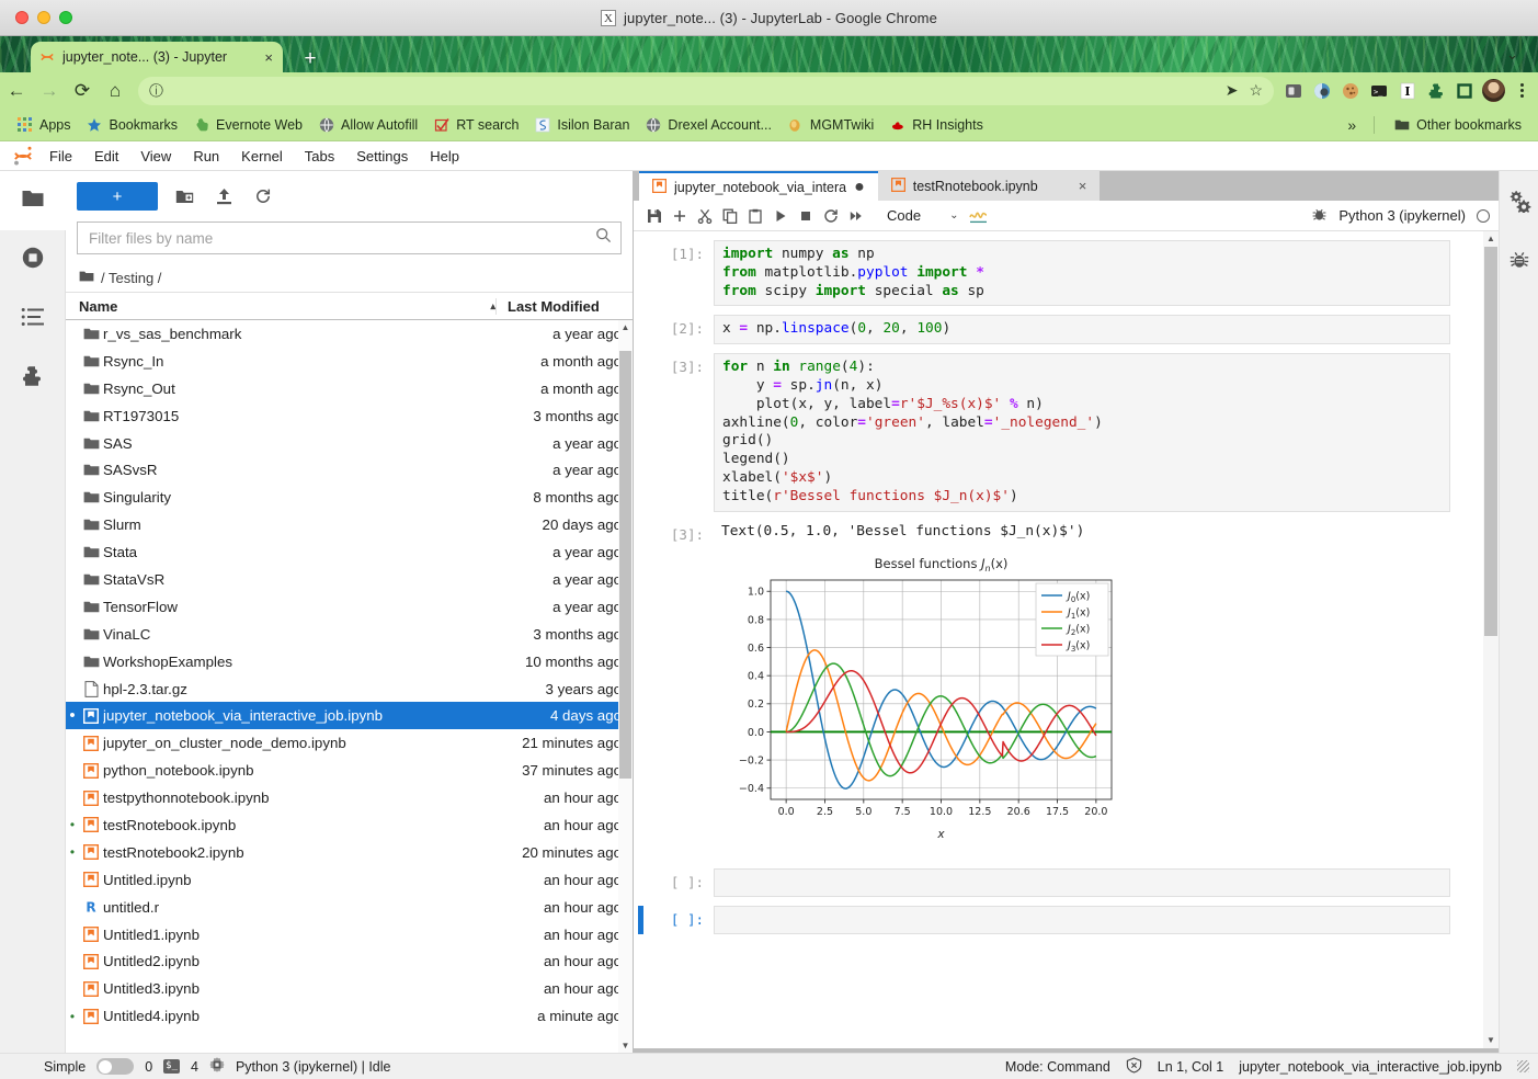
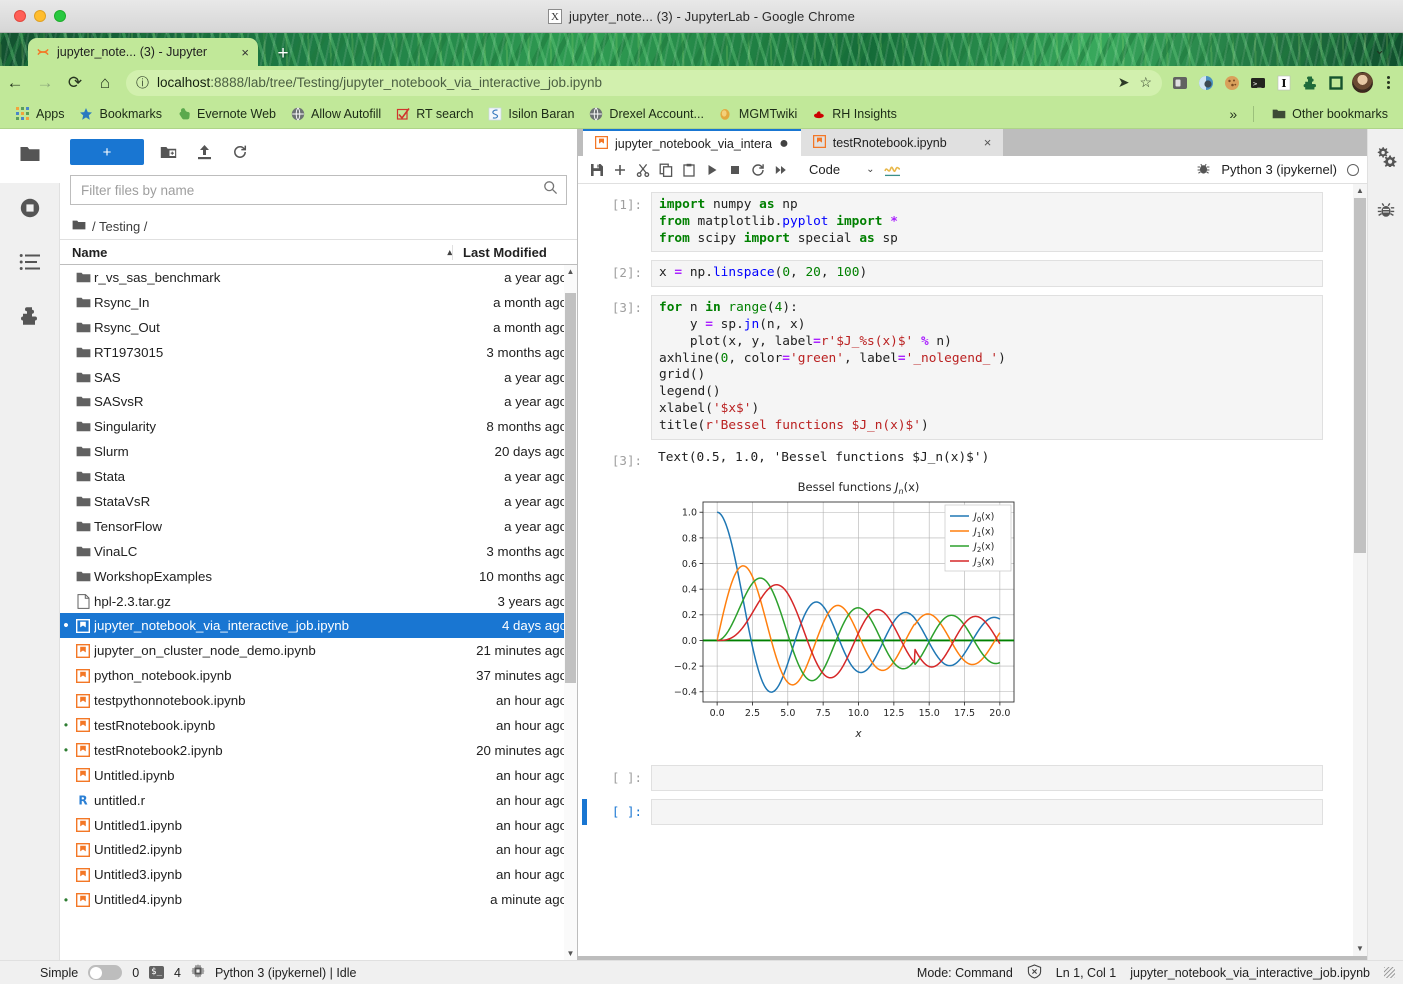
  X
  jupyter_note... (3) - JupyterLab - Google Chrome
  jupyter_note... (3) - Jupyter
  ×
  +
  ⌄
  ←
  →
  ⟳
  ⌂
  ⓘ
+ localhost:8888/lab/tree/Testing/jupyter_notebook_via_interactive_job.ipynb
  ➤
  ☆
  >_
  I
  Apps
  Bookmarks
  Evernote Web
  Allow Autofill
  RT search
  Isilon Baran
  Drexel Account...
  MGMTwiki
  RH Insights
  »
  Other bookmarks
- File
- Edit
- View
- Run
- Kernel
- Tabs
- Settings
- Help
  +
  Filter files by name
  / Testing /
  Name
  ▴
  Last Modified
  r_vs_sas_benchmark
  a year ag
  Rsync_In
  a month ag
  Rsync_Out
  a month ag
  RT1973015
  3 months ag
  SAS
  a year ag
  SASvsR
  a year ag
  Singularity
  8 months ag
  Slurm
  20 days ag
  Stata
  a year ag
  StataVsR
  a year ag
  TensorFlow
  a year ag
  VinaLC
  3 months ag
  WorkshopExamples
  10 months ag
  hpl-2.3.tar.gz
  3 years ag
  •
  jupyter_notebook_via_interactive_job.ipynb
  4 days ag
  jupyter_on_cluster_node_demo.ipynb
  21 minutes ag
  python_notebook.ipynb
  37 minutes ag
  testpythonnotebook.ipynb
  an hour ag
  •
  testRnotebook.ipynb
  an hour ag
  •
  testRnotebook2.ipynb
  20 minutes ag
  Untitled.ipynb
  an hour ag
  R
  untitled.r
  an hour ag
  Untitled1.ipynb
  an hour ag
  Untitled2.ipynb
  an hour ag
  Untitled3.ipynb
  an hour ag
  •
  Untitled4.ipynb
  a minute ag
  ▲
  ▼
  jupyter_notebook_via_intera
  ●
  testRnotebook.ipynb
  ×
  Code
  ⌄
  Python 3 (ipykernel)
  [1]:
  import numpy as np from matplotlib.pyplot import * from scipy import special as sp
  [2]:
  x = np.linspace(0, 20, 100)
  [3]:
  for n in range(4): y = sp.jn(n, x) plot(x, y, label=r'$J_%s(x)$' % n) axhline(0, color='green', label='_nolegend_') grid() legend() xlabel('$x$') title(r'Bessel functions $J_n(x)$')
  [3]:
  Text(0.5, 1.0, 'Bessel functions $J_n(x)$')
  Bessel functions Jn (x)
  0.0
  2.5
  5.0
  7.5
  10.0
  12.5
- 20.6
+ 15.0
  17.5
  20.0
  −0.4
  −0.2
  0.0
  0.2
  0.4
  0.6
  0.8
  1.0
  x
  J0(x)
  J1(x)
  J2(x)
  J3(x)
  [ ]:
  [ ]:
  ▲
  ▼
  Simple
  0
  $_
  4
  Python 3 (ipykernel) | Idle
  Mode: Command
  Ln 1, Col 1
  jupyter_notebook_via_interactive_job.ipynb
